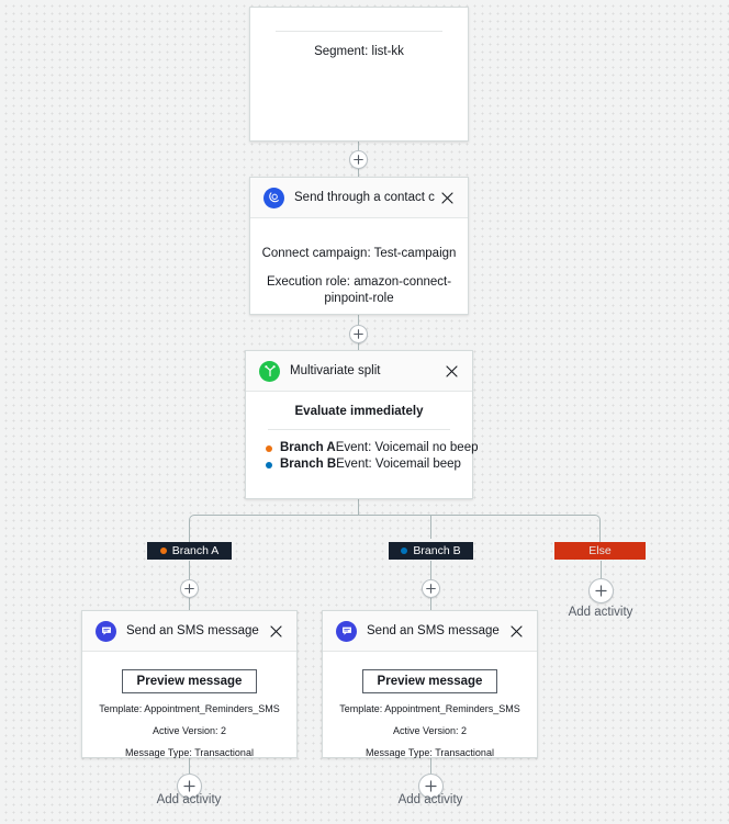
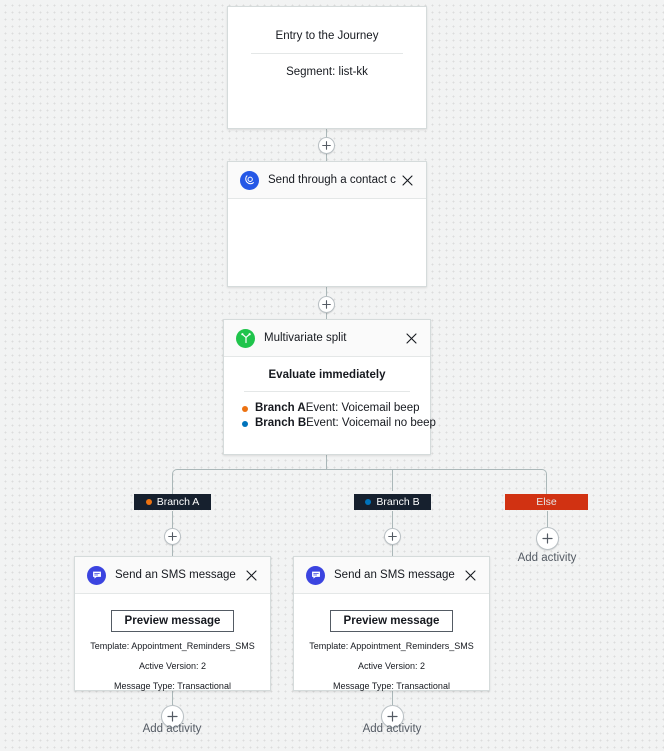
  Add activity
  Add activity
  Add activity
+ Entry to the Journey
  Segment: list-kk
  Send through a contact c
- Connect campaign: Test-campaign
- Execution role: amazon-connect-pinpoint-role
  Multivariate split
  Evaluate immediately
  Branch A
- Event: Voicemail no beep
+ Event: Voicemail beep
  Branch B
- Event: Voicemail beep
+ Event: Voicemail no beep
  Branch A
  Branch B
  Else
  Send an SMS message
  Preview message
  Template: Appointment_Reminders_SMS
  Active Version: 2
  Message Type: Transactional
  Send an SMS message
  Preview message
  Template: Appointment_Reminders_SMS
  Active Version: 2
  Message Type: Transactional
